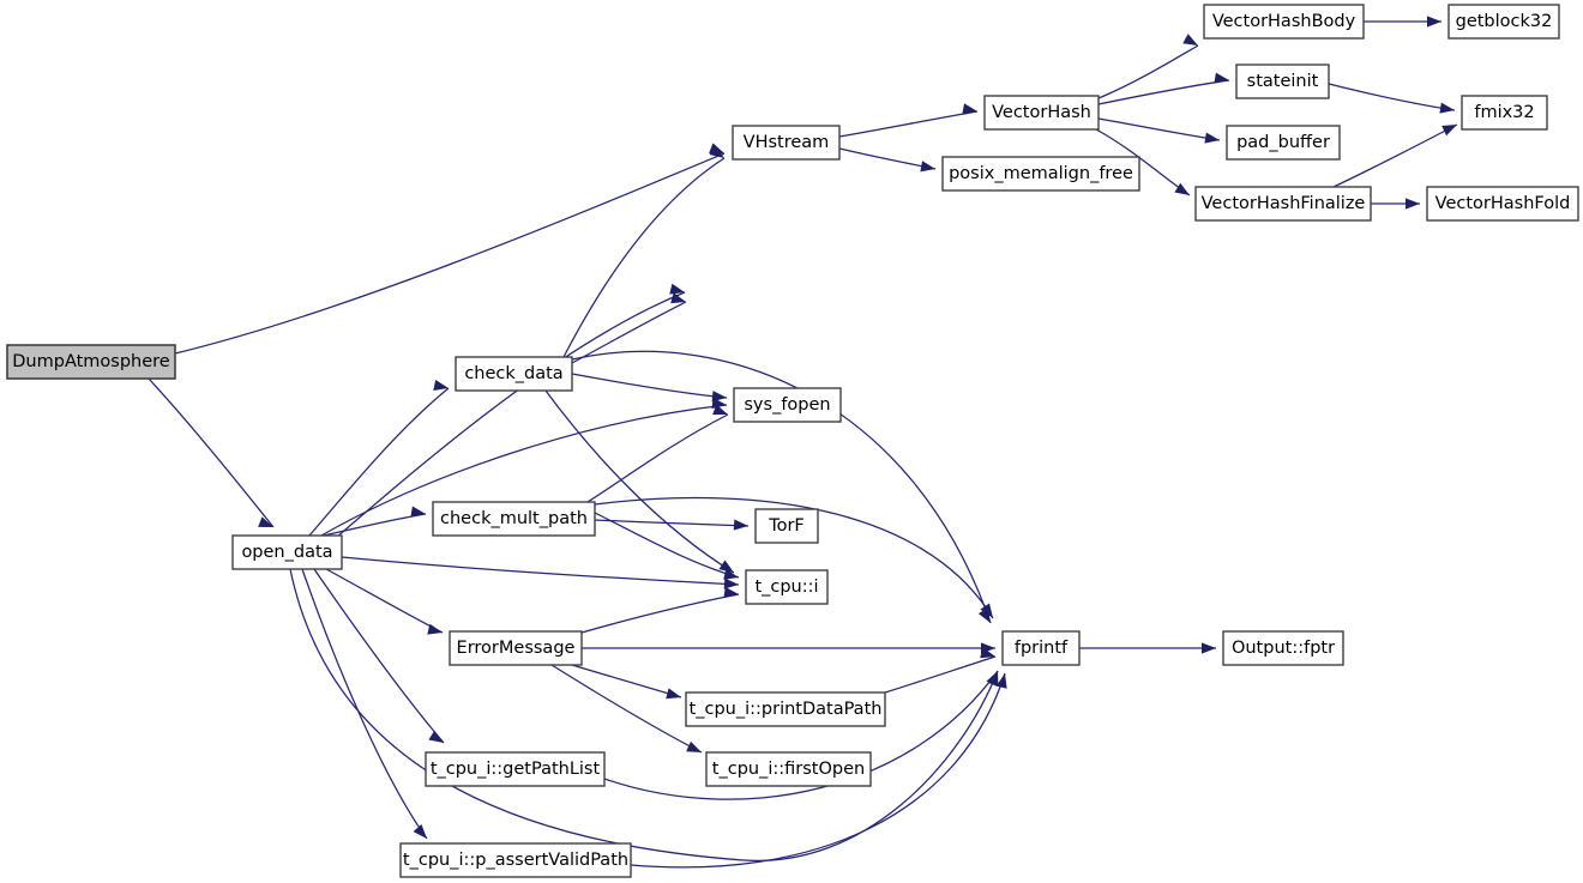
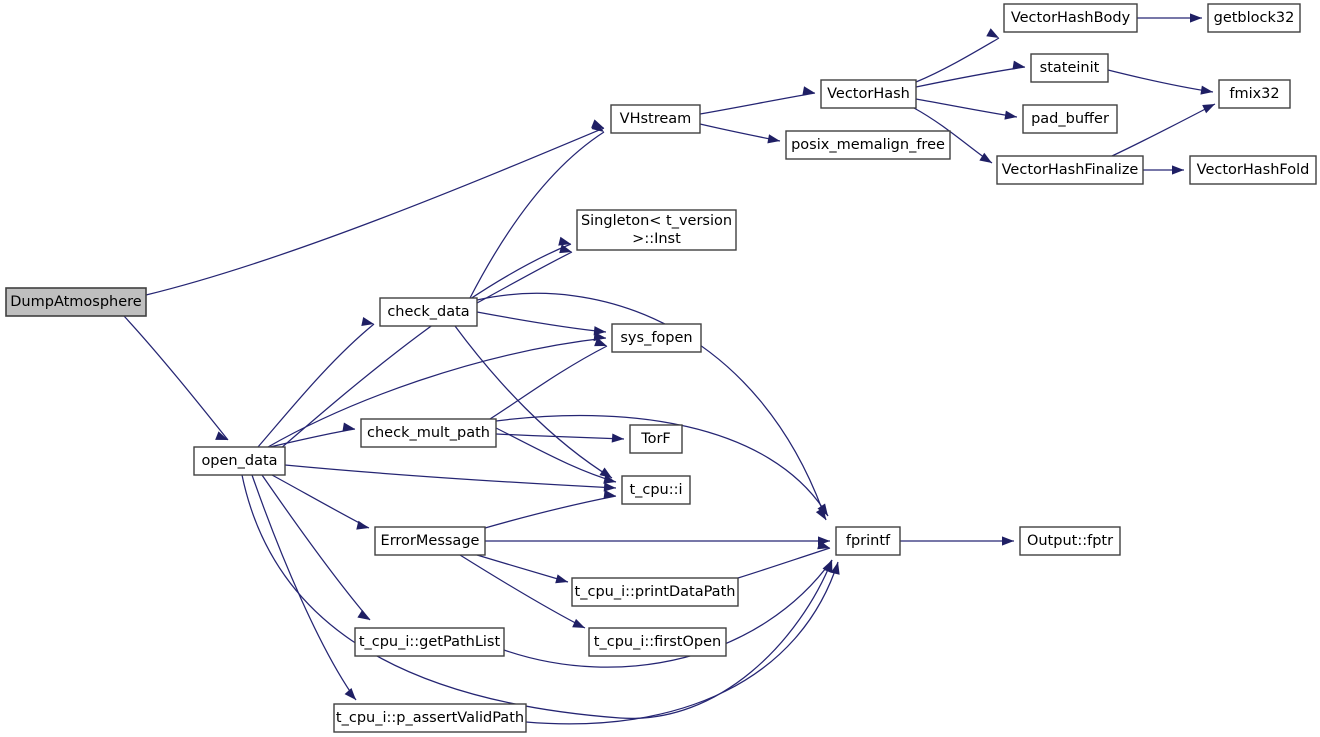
  DumpAtmosphere
  open_data
  check_data
  check_mult_path
  ErrorMessage
  t_cpu_i::getPathList
  t_cpu_i::p_assertValidPath
+ Singleton< t_version
+ >::Inst
  sys_fopen
  TorF
  t_cpu::i
  t_cpu_i::printDataPath
  t_cpu_i::firstOpen
  VHstream
  VectorHash
  posix_memalign_free
  fprintf
  Output::fptr
  VectorHashBody
  getblock32
  stateinit
  pad_buffer
  fmix32
  VectorHashFinalize
  VectorHashFold
